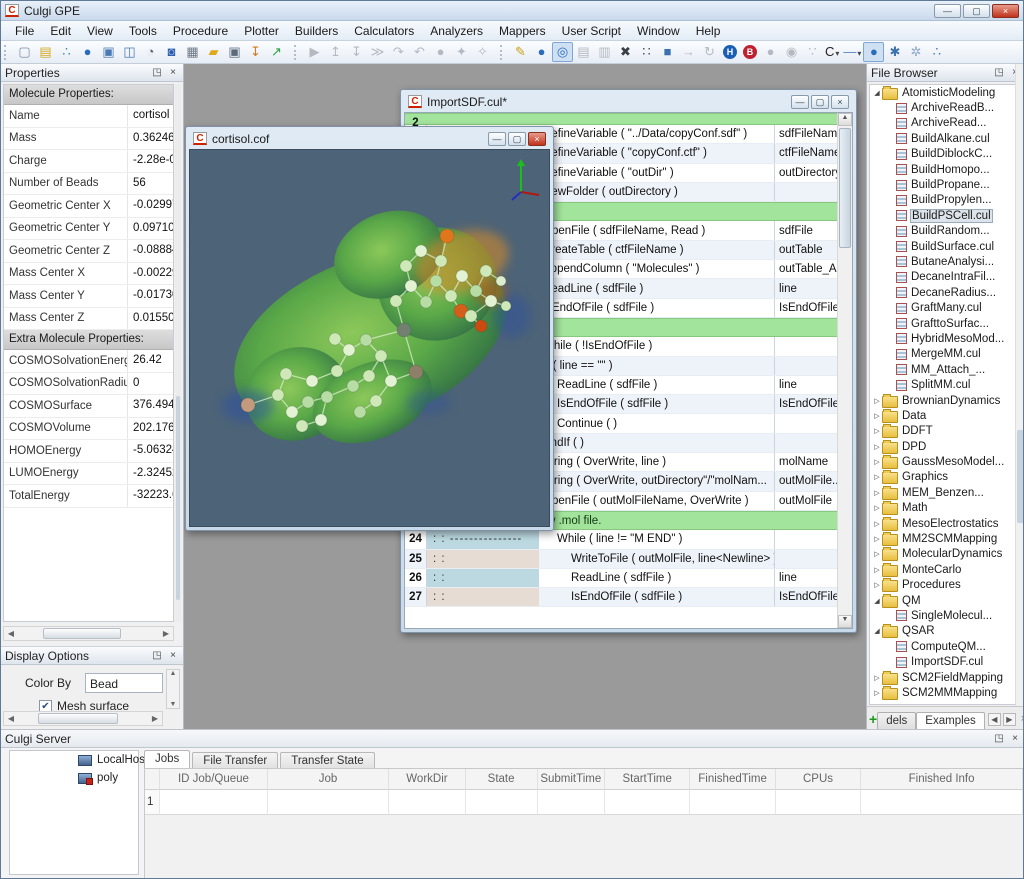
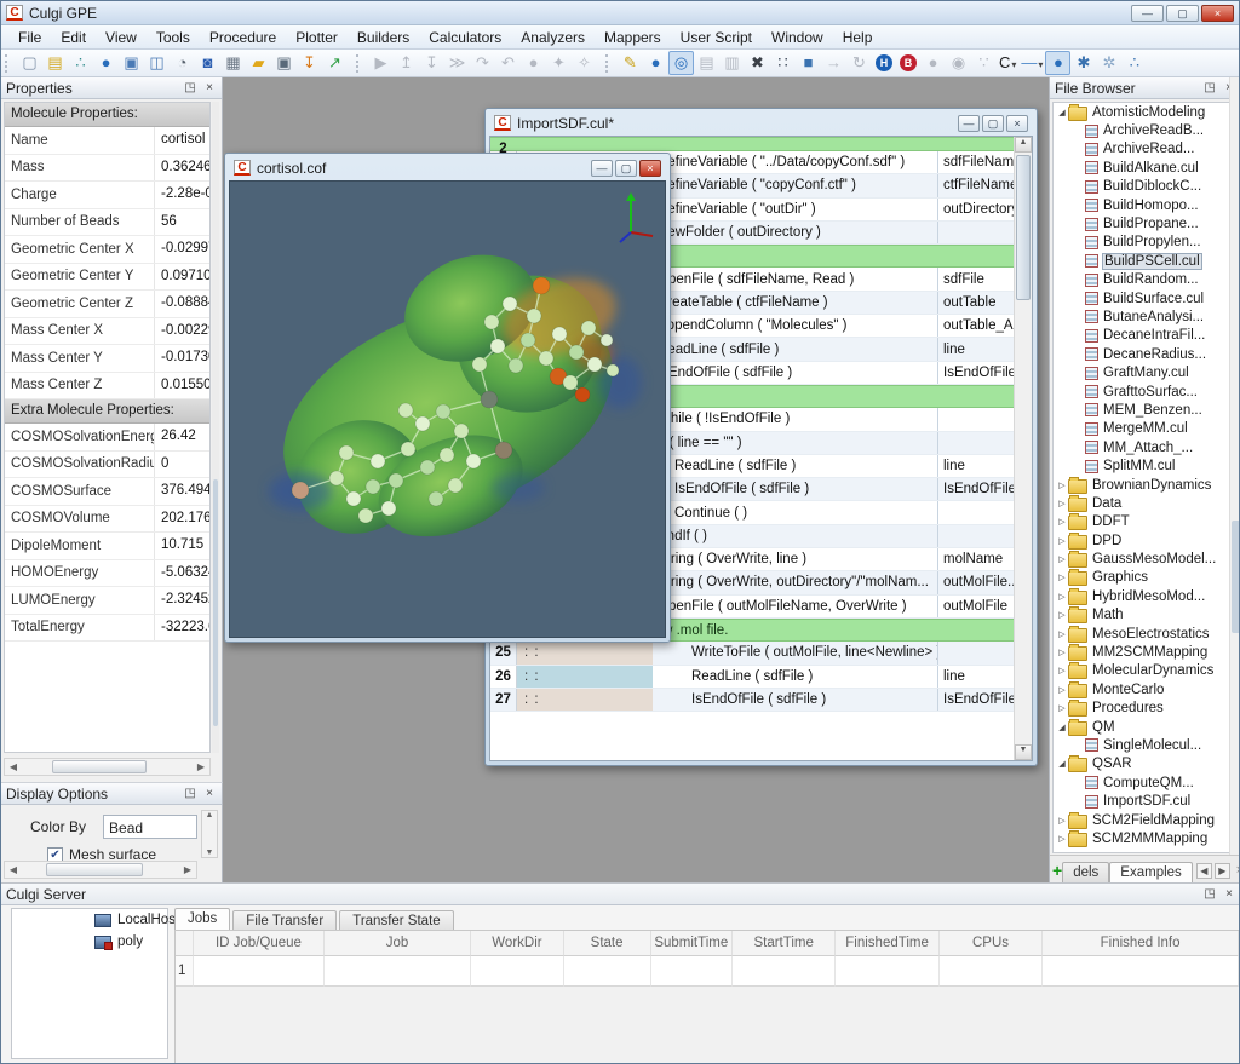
  C
  Culgi GPE
  —
  ▢
  ×
  File
  Edit
  View
  Tools
  Procedure
  Plotter
  Builders
  Calculators
  Analyzers
  Mappers
  User Script
  Window
  Help
  ▢
  ▤
  ∴
  ●
  ▣
  ◫
  ◔
  ◙
  ▦
  ▰
  ▣
  ↧
  ↗
  ▶
  ↥
  ↧
  ≫
  ↷
  ↶
  ●
  ✦
  ✧
  ✎
  ●
  ◎
  ▤
  ▥
  ✖
  ∷
  ■
  →
  ↻
  H
  B
  ●
  ◉
  ∵
  C▾
  —▾
  ●
  ✱
  ✲
  ∴
  Properties
  ◳
  ×
  Molecule Properties:
  Name
  cortisol
  Mass
  0.36246
  Charge
  -2.28e-0
  Number of Beads
  56
  Geometric Center X
  -0.0299
  Geometric Center Y
  0.09710
  Geometric Center Z
  -0.0888
  Mass Center X
  -0.0022
  Mass Center Y
  -0.0173
  Mass Center Z
  0.01550
  Extra Molecule Properties:
  COSMOSolvationEner
  26.42
  COSMOSolvationRadiu
  0
  COSMOSurface
  376.494
  COSMOVolume
  202.176
+ DipoleMoment
+ 10.715
  HOMOEnergy
  -5.0632
  LUMOEnergy
  -2.3245
  TotalEnergy
  -32223.
  ◀
  ▶
  Display Options
  ◳
  ×
  Color By
  Bead
  ✔
  Mesh surface
  ◀
  ▶
  C
  ImportSDF.cul*
  —
  ▢
  ×
  2
  efineVariable ( "../Data/copyConf.sdf" )
  sdfFileNam
  efineVariable ( "copyConf.ctf" )
  ctfFileNam
  efineVariable ( "outDir" )
  outDirector
  ewFolder ( outDirectory )
  penFile ( sdfFileName, Read )
  sdfFile
  eateTable ( ctfFileName )
  outTable
  pendColumn ( "Molecules" )
  outTable_A
  eadLine ( sdfFile )
  line
  EndOfFile ( sdfFile )
  IsEndOfFile
  hile ( !IsEndOfFile )
  ( line == "" )
  ReadLine ( sdfFile )
  line
  IsEndOfFile ( sdfFile )
  IsEndOfFile
  Continue ( )
  dIf ( )
  ring ( OverWrite, line )
  molName
  ring ( OverWrite, outDirectory"/"molNam...
  outMolFile.
  penFile ( outMolFileName, OverWrite )
  outMolFile
- 24
- : : ---------------
- While ( line != "M END" )
  25
  : :
  WriteToFile ( outMolFile, line<Newline>
  26
  : :
  ReadLine ( sdfFile )
  line
  27
  : :
  IsEndOfFile ( sdfFile )
  IsEndOfFile
  C
  cortisol.cof
  —
  ▢
  ×
  File Browser
  ◳
  AtomisticModeling
  ArchiveReadB...
  ArchiveRead...
  BuildAlkane.cul
  BuildDiblockC...
  BuildHomopo...
  BuildPropane...
  BuildPropylen...
  BuildPSCell.cul
  BuildRandom...
  BuildSurface.cul
  ButaneAnalysi...
  DecaneIntraFil...
  DecaneRadius...
  GraftMany.cul
  GrafttoSurfac...
- HybridMesoMod...
+ MEM_Benzen...
  MergeMM.cul
  MM_Attach_...
  SplitMM.cul
  BrownianDynamics
  Data
  DDFT
  DPD
  GaussMesoModel...
  Graphics
- MEM_Benzen...
+ HybridMesoMod...
  Math
  MesoElectrostatics
  MM2SCMMapping
  MolecularDynamics
  MonteCarlo
  Procedures
  QM
  SingleMolecul...
  QSAR
  ComputeQM...
  ImportSDF.cul
  SCM2FieldMapping
  SCM2MMMapping
  +
  dels
  Examples
  ◀
  ▶
  Culgi Server
  ◳
  ×
  LocalHos
  poly
  Jobs
  File Transfer
  Transfer State
  ID Job/Queue
  Job
  WorkDir
  State
  SubmitTime
  StartTime
  FinishedTime
  CPUs
  Finished Info
  1
